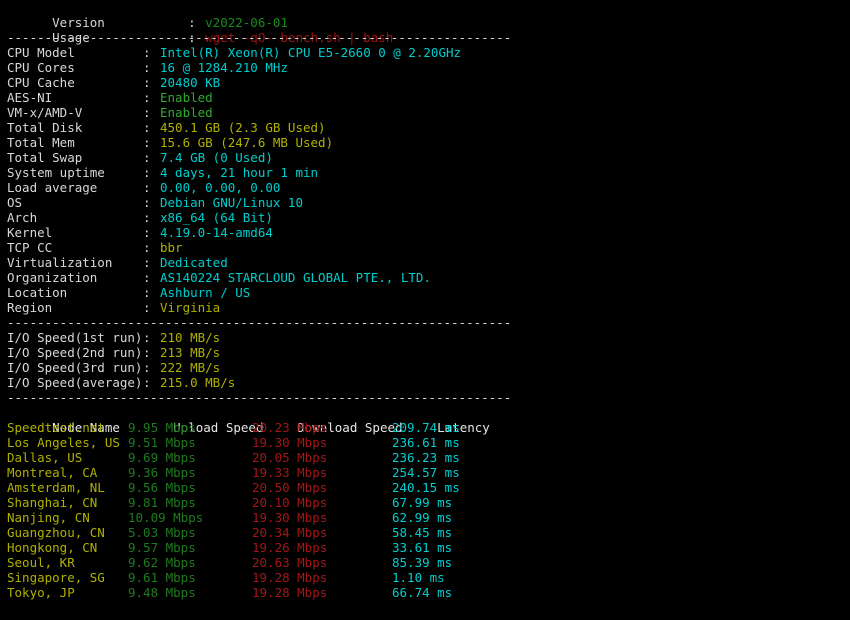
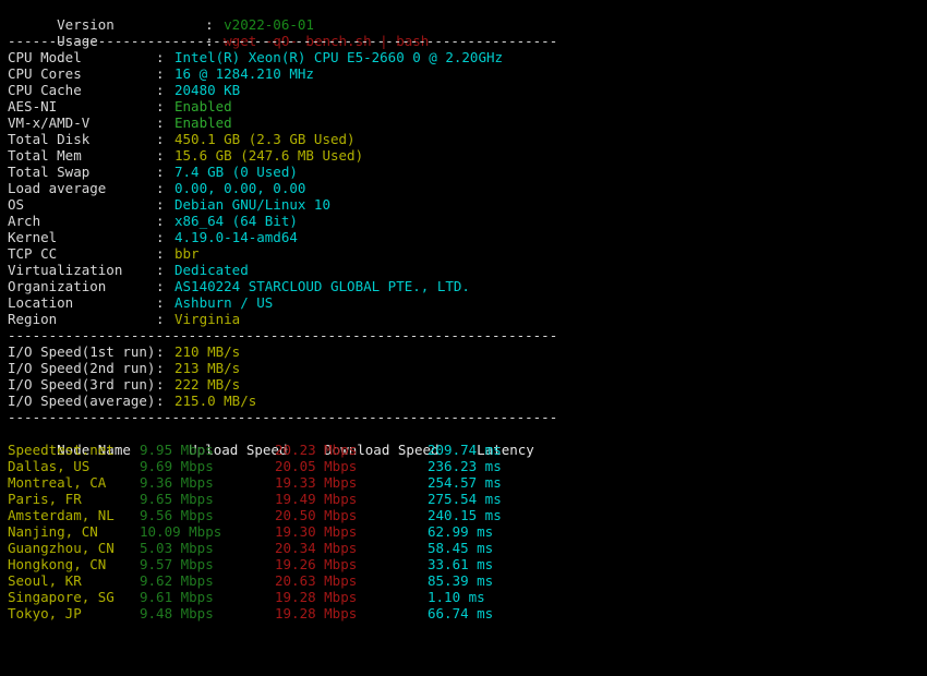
  Version : v2022-06-01
  Usage : wget -qO- bench.sh | bash
  -------------------------------------------------------------------
  CPU Model : Intel(R) Xeon(R) CPU E5-2660 0 @ 2.20GHz
  CPU Cores : 16 @ 1284.210 MHz
  CPU Cache : 20480 KB
  AES-NI : Enabled
  VM-x/AMD-V : Enabled
  Total Disk : 450.1 GB (2.3 GB Used)
  Total Mem : 15.6 GB (247.6 MB Used)
  Total Swap : 7.4 GB (0 Used)
- System uptime : 4 days, 21 hour 1 min
  Load average : 0.00, 0.00, 0.00
  OS : Debian GNU/Linux 10
  Arch : x86_64 (64 Bit)
  Kernel : 4.19.0-14-amd64
  TCP CC : bbr
  Virtualization : Dedicated
  Organization : AS140224 STARCLOUD GLOBAL PTE., LTD.
  Location : Ashburn / US
  Region : Virginia
  -------------------------------------------------------------------
  I/O Speed(1st run): 210 MB/s
  I/O Speed(2nd run): 213 MB/s
  I/O Speed(3rd run): 222 MB/s
  I/O Speed(average): 215.0 MB/s
  -------------------------------------------------------------------
  Node Name Upload Speed Download Speed Latency
  Speedtest.net 9.95 Mbps 20.23 Mbps 209.74 ms
- Los Angeles, US 9.51 Mbps 19.30 Mbps 236.61 ms
  Dallas, US 9.69 Mbps 20.05 Mbps 236.23 ms
  Montreal, CA 9.36 Mbps 19.33 Mbps 254.57 ms
+ Paris, FR 9.65 Mbps 19.49 Mbps 275.54 ms
  Amsterdam, NL 9.56 Mbps 20.50 Mbps 240.15 ms
- Shanghai, CN 9.81 Mbps 20.10 Mbps 67.99 ms
  Nanjing, CN 10.09 Mbps 19.30 Mbps 62.99 ms
  Guangzhou, CN 5.03 Mbps 20.34 Mbps 58.45 ms
  Hongkong, CN 9.57 Mbps 19.26 Mbps 33.61 ms
  Seoul, KR 9.62 Mbps 20.63 Mbps 85.39 ms
  Singapore, SG 9.61 Mbps 19.28 Mbps 1.10 ms
  Tokyo, JP 9.48 Mbps 19.28 Mbps 66.74 ms
